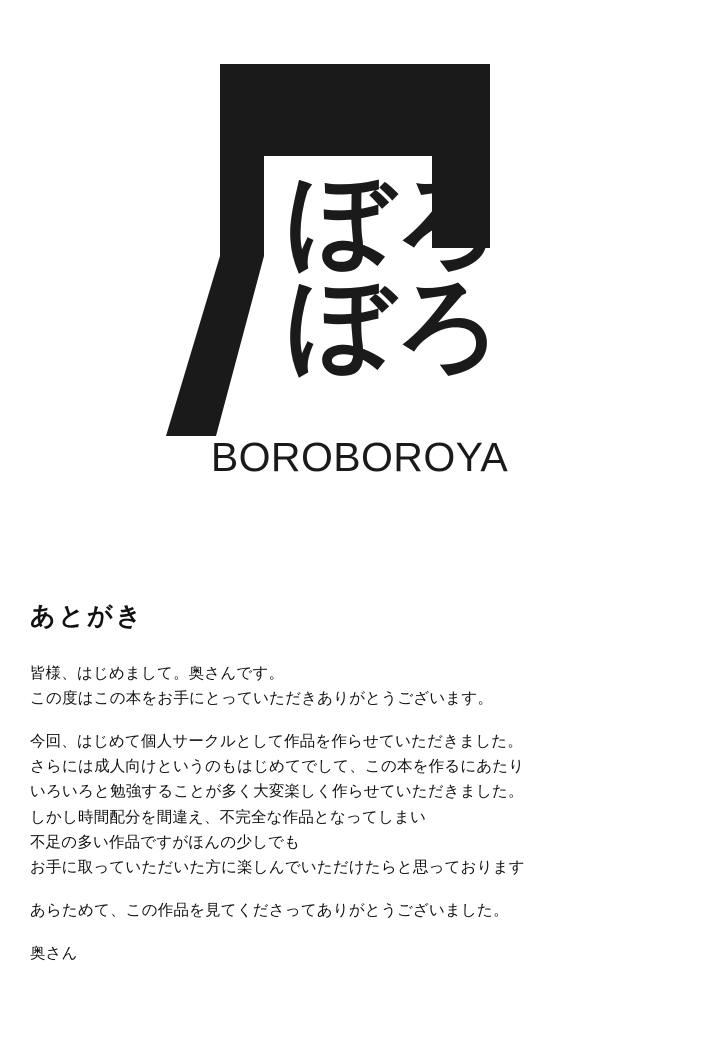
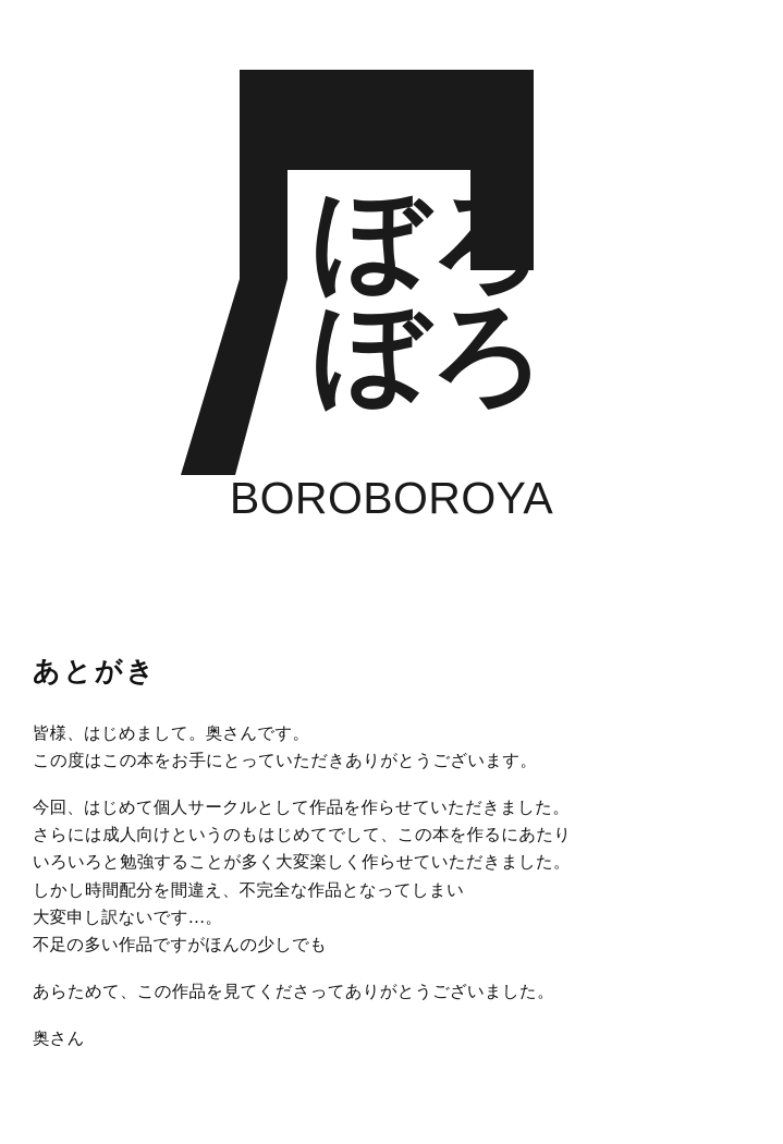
  ぼろ
  ぼろ
  BOROBOROYA
  あとがき
  皆様、はじめまして。奥さんです。
  この度はこの本をお手にとっていただきありがとうございます。
  今回、はじめて個人サークルとして作品を作らせていただきました。
  さらには成人向けというのもはじめてでして、この本を作るにあたり
  いろいろと勉強することが多く大変楽しく作らせていただきました。
  しかし時間配分を間違え、不完全な作品となってしまい
+ 大変申し訳ないです…。
  不足の多い作品ですがほんの少しでも
- お手に取っていただいた方に楽しんでいただけたらと思っております
  あらためて、この作品を見てくださってありがとうございました。
  奥さん
